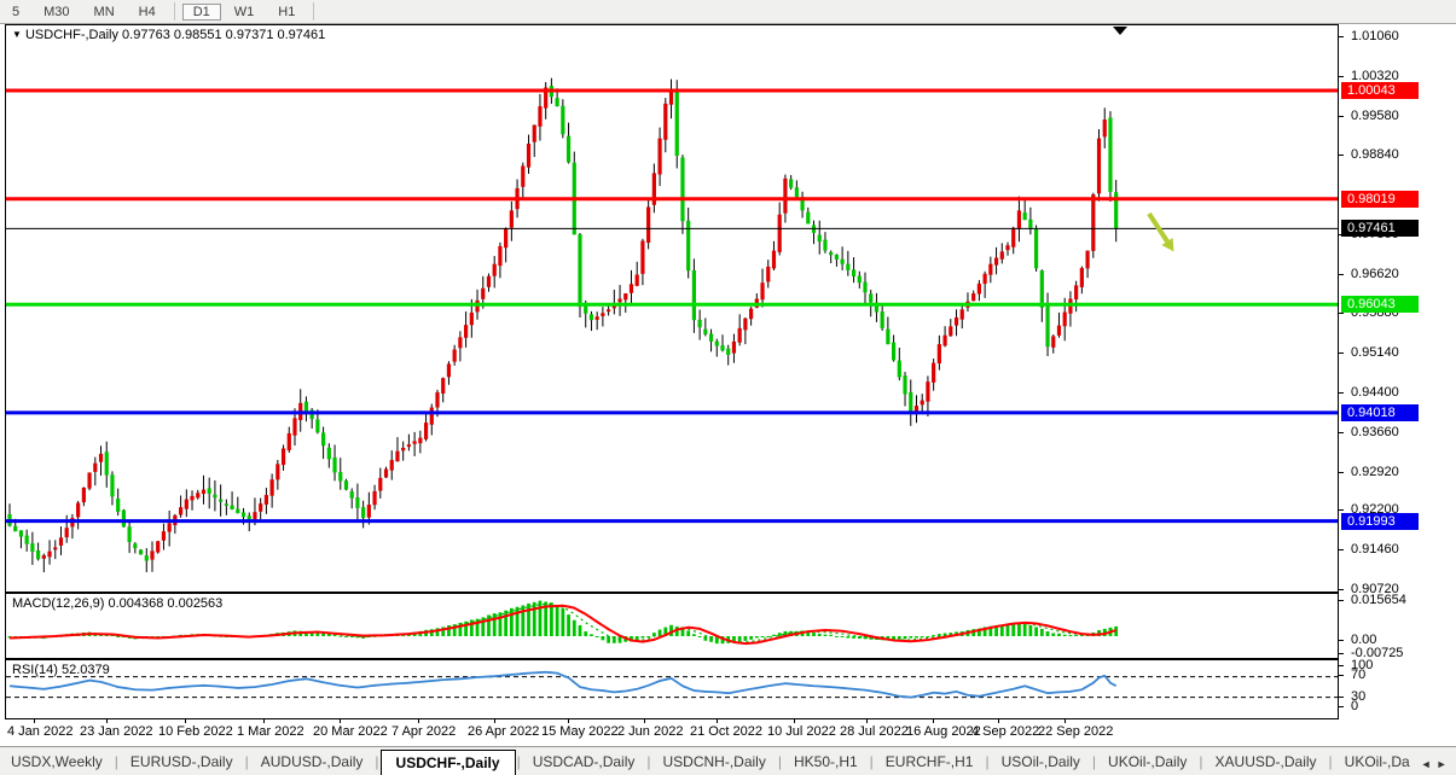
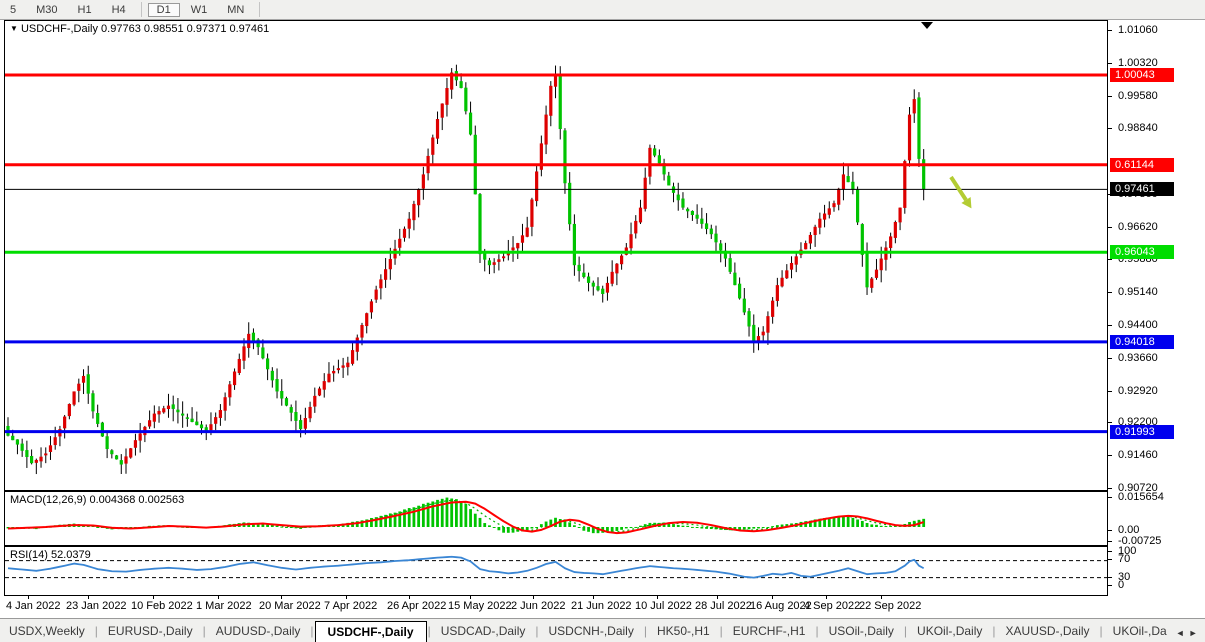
  5
  M30
- MN
+ H1
  H4
  D1
  W1
- H1
+ MN
  ▼ USDCHF-,Daily 0.97763 0.98551 0.97371 0.97461
  MACD(12,26,9) 0.004368 0.002563
  RSI(14) 52.0379
  1.01060
  1.00320
  0.99580
  0.98840
  0.96620
  0.95880
  0.95140
  0.94400
  0.93660
  0.92920
  0.92200
  0.91460
  0.90720
  1.00043
- 0.98019
+ 0.61144
  0.97461
  0.96043
  0.94018
  0.91993
  0.015654
  0.00
  -0.00725
  100
  70
  30
  0
  4 Jan 2022
  23 Jan 2022
  10 Feb 2022
  1 Mar 2022
  20 Mar 2022
  7 Apr 2022
  26 Apr 2022
  15 May 2022
  2 Jun 2022
- 21 Oct 2022
+ 21 Jun 2022
  10 Jul 2022
  28 Jul 2022
  16 Aug 2022
  4 Sep 2022
  22 Sep 2022
  USDX,Weekly
  |
  EURUSD-,Daily
  |
  AUDUSD-,Daily
  |
  USDCHF-,Daily
  |
  USDCAD-,Daily
  |
  USDCNH-,Daily
  |
  HK50-,H1
  |
  EURCHF-,H1
  |
  USOil-,Daily
  |
  UKOil-,Daily
  |
  XAUUSD-,Daily
  |
  UKOil-,Da
  ◄►
